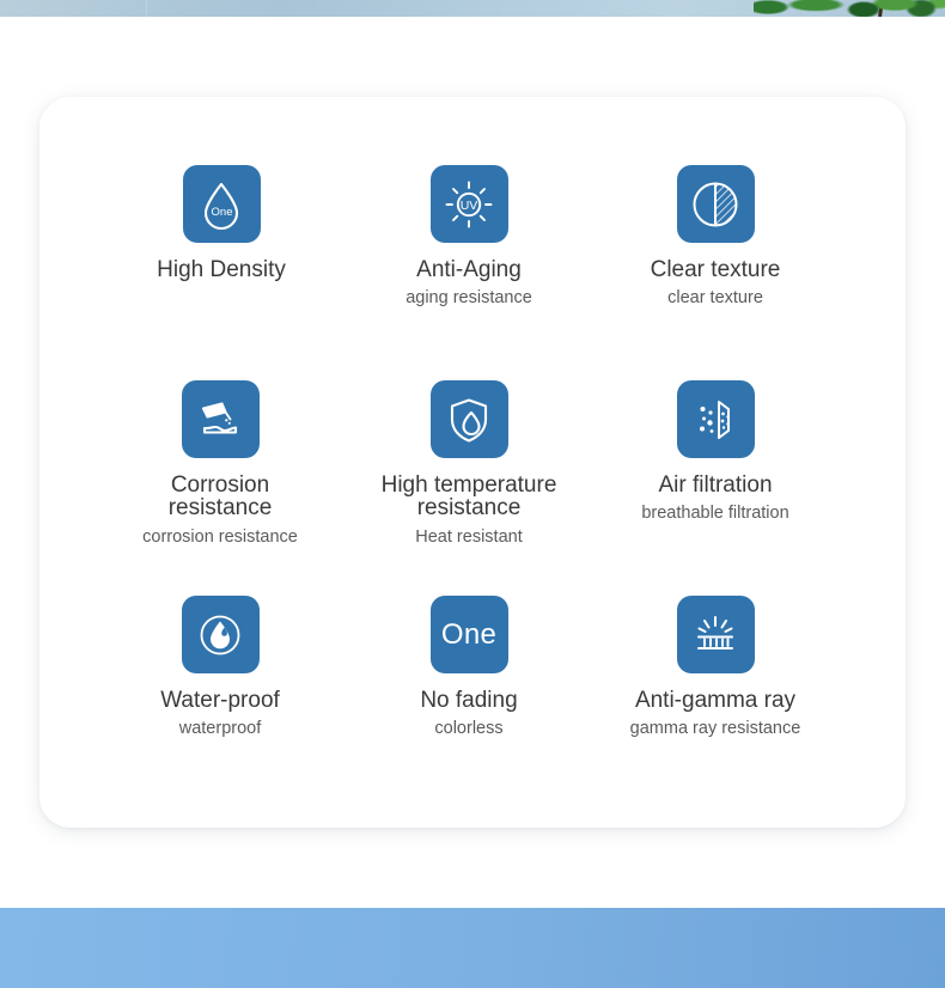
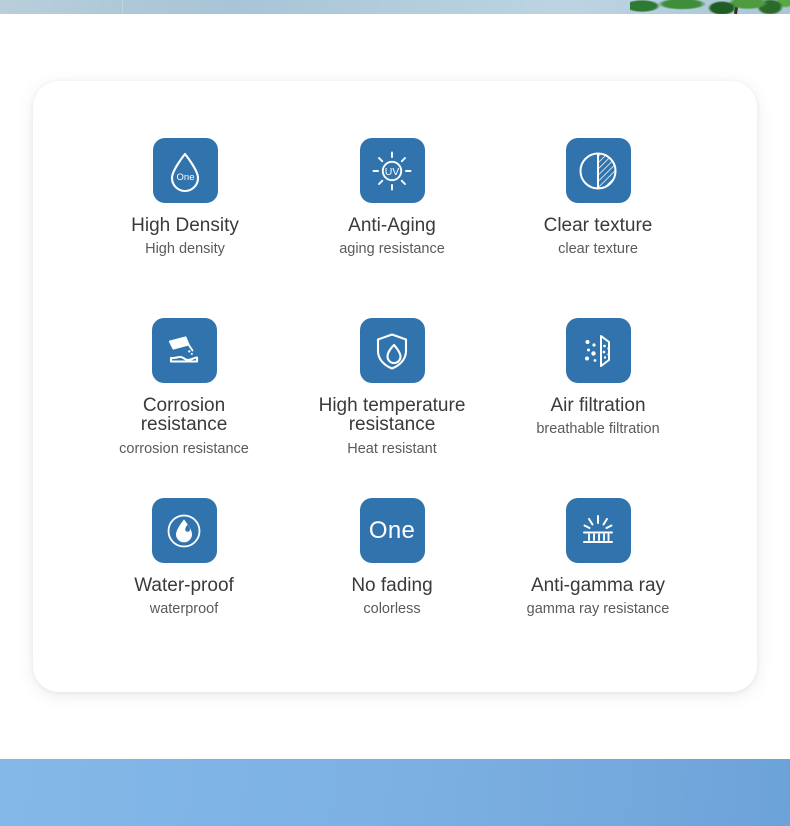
  One
  High Density
+ High density
  UV
  Anti-Aging
  aging resistance
  Clear texture
  clear texture
  Corrosion resistance
  corrosion resistance
  High temperature resistance
  Heat resistant
  Air filtration
  breathable filtration
  Water-proof
  waterproof
  One
  No fading
  colorless
  Anti-gamma ray
  gamma ray resistance
